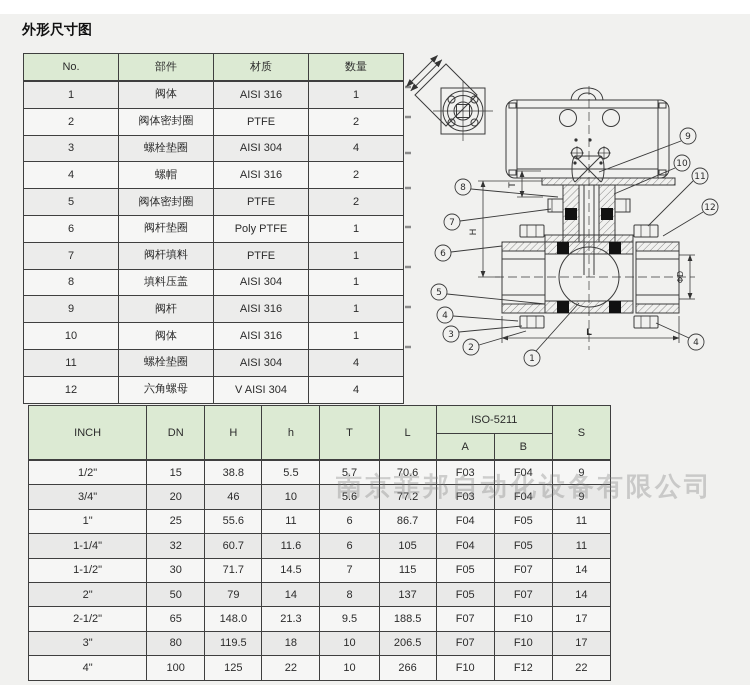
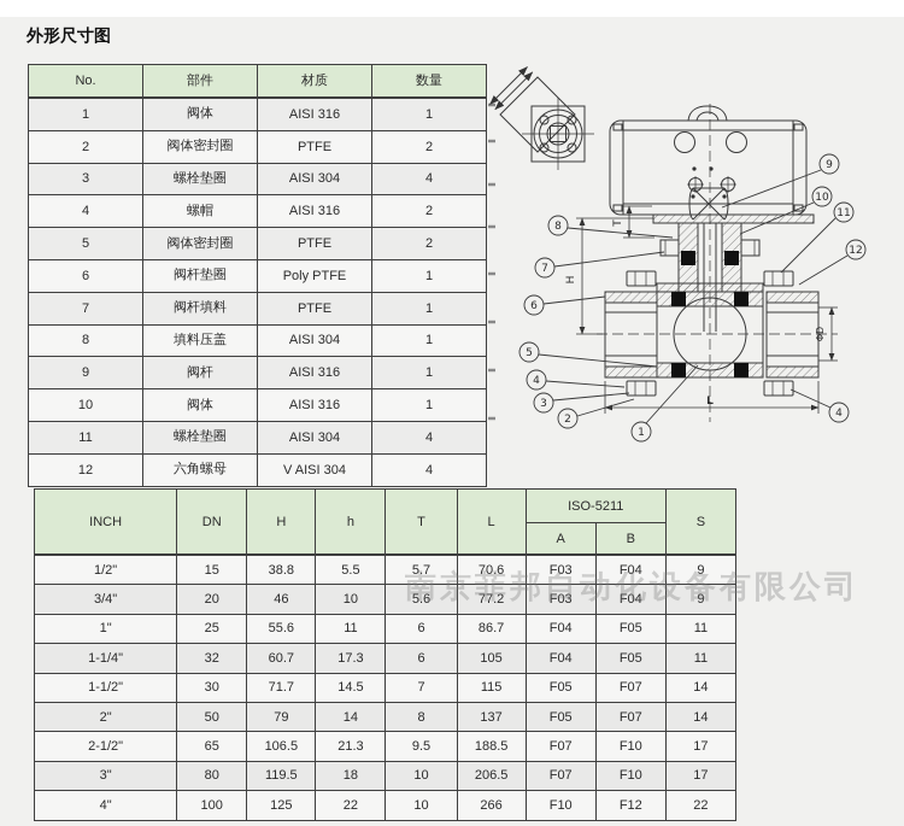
  外形尺寸图
  No.	部件	材质	数量
  1	阀体	AISI 316	1
  2	阀体密封圈	PTFE	2
  3	螺栓垫圈	AISI 304	4
  4	螺帽	AISI 316	2
  5	阀体密封圈	PTFE	2
  6	阀杆垫圈	Poly PTFE	1
  7	阀杆填料	PTFE	1
  8	填料压盖	AISI 304	1
  9	阀杆	AISI 316	1
  10	阀体	AISI 316	1
  11	螺栓垫圈	AISI 304	4
  12	六角螺母	V AISI 304	4
  L
  1
  2
  3
  4
  4
  5
  6
  7
  8
  9
  10
  11
  12
  INCH	DN	H	h	T	L	ISO-5211	S
  A	B
  1/2"	15	38.8	5.5	5.7	70.6	F03	F04	9
  3/4"	20	46	10	5.6	77.2	F03	F04	9
  1"	25	55.6	11	6	86.7	F04	F05	11
- 1-1/4"	32	60.7	11.6	6	105	F04	F05	11
+ 1-1/4"	32	60.7	17.3	6	105	F04	F05	11
  1-1/2"	30	71.7	14.5	7	115	F05	F07	14
  2"	50	79	14	8	137	F05	F07	14
- 2-1/2"	65	148.0	21.3	9.5	188.5	F07	F10	17
+ 2-1/2"	65	106.5	21.3	9.5	188.5	F07	F10	17
  3"	80	119.5	18	10	206.5	F07	F10	17
  4"	100	125	22	10	266	F10	F12	22
  南京菲邦自动化设备有限公司
